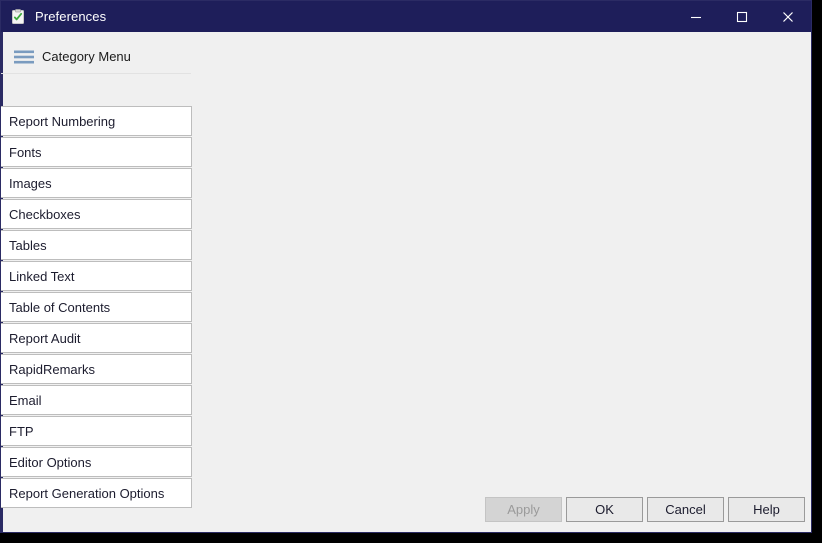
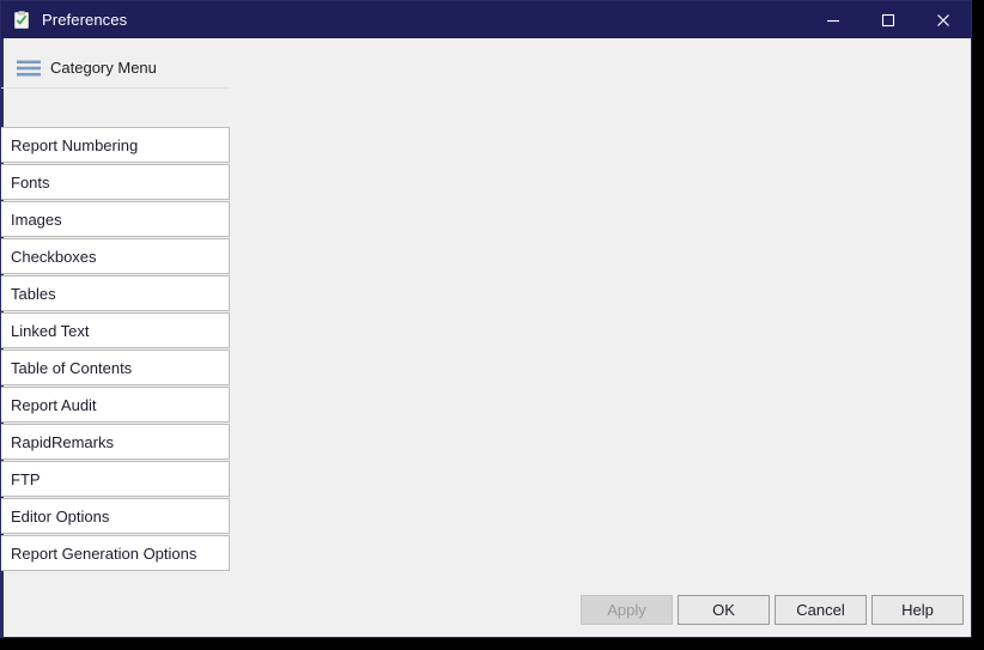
  Preferences
  Category Menu
  Report Numbering
  Fonts
  Images
  Checkboxes
  Tables
  Linked Text
  Table of Contents
  Report Audit
  RapidRemarks
- Email
  FTP
  Editor Options
  Report Generation Options
  Apply
  OK
  Cancel
  Help
